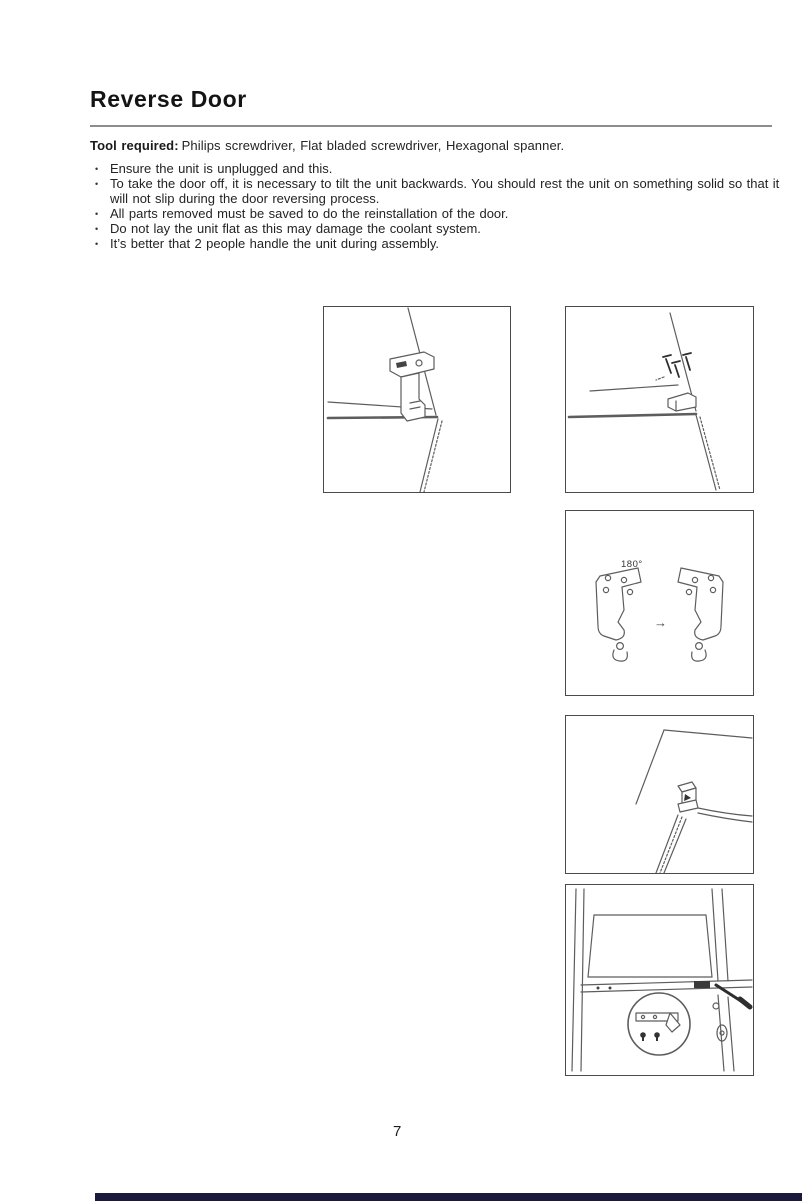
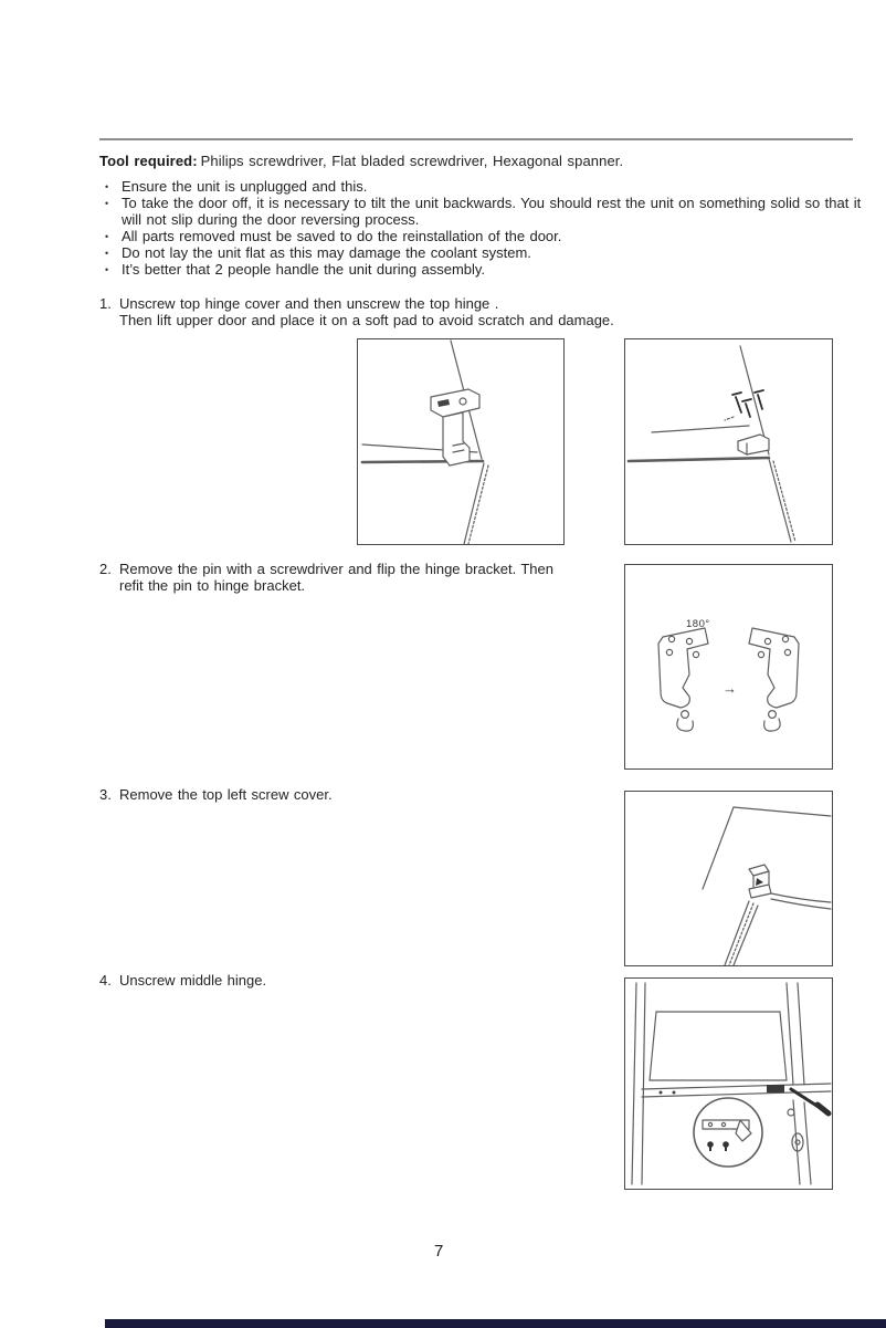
- Reverse Door
  Tool required: Philips screwdriver, Flat bladed screwdriver, Hexagonal spanner.
  •
  Ensure the unit is unplugged and this.
  •
  To take the door off, it is necessary to tilt the unit backwards. You should rest the unit on something solid so that it will not slip during the door reversing process.
  •
  All parts removed must be saved to do the reinstallation of the door.
  •
  Do not lay the unit flat as this may damage the coolant system.
  •
  It’s better that 2 people handle the unit during assembly.
+ 1.
+ Unscrew top hinge cover and then unscrew the top hinge .
+ Then lift upper door and place it on a soft pad to avoid scratch and damage.
+ 2.
+ Remove the pin with a screwdriver and flip the hinge bracket. Then
+ refit the pin to hinge bracket.
+ 3.
+ Remove the top left screw cover.
+ 4.
+ Unscrew middle hinge.
  180°
  →
  7
